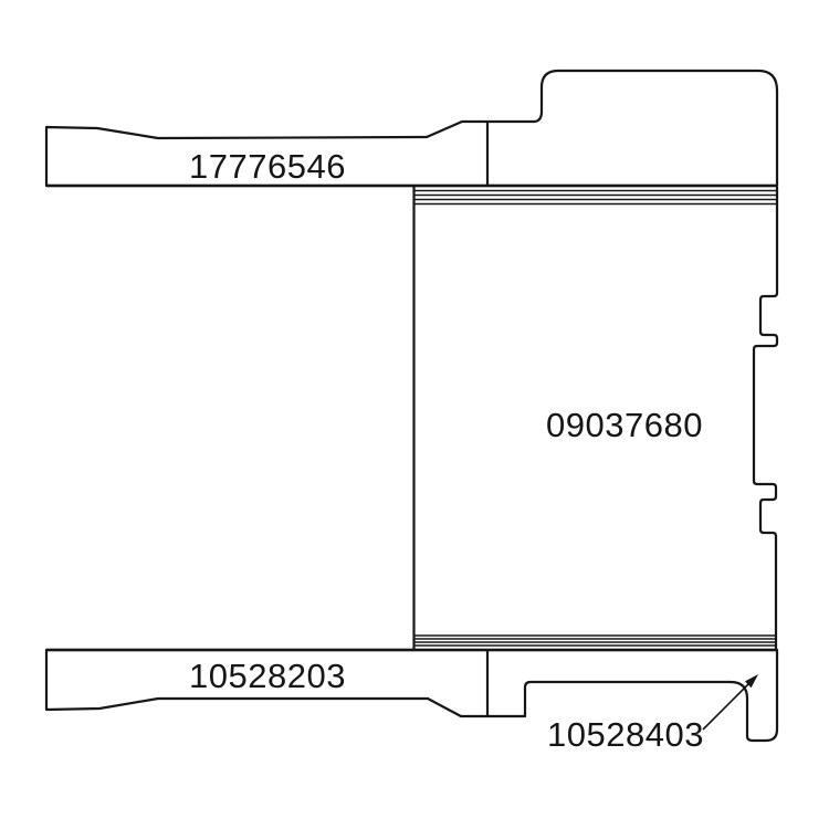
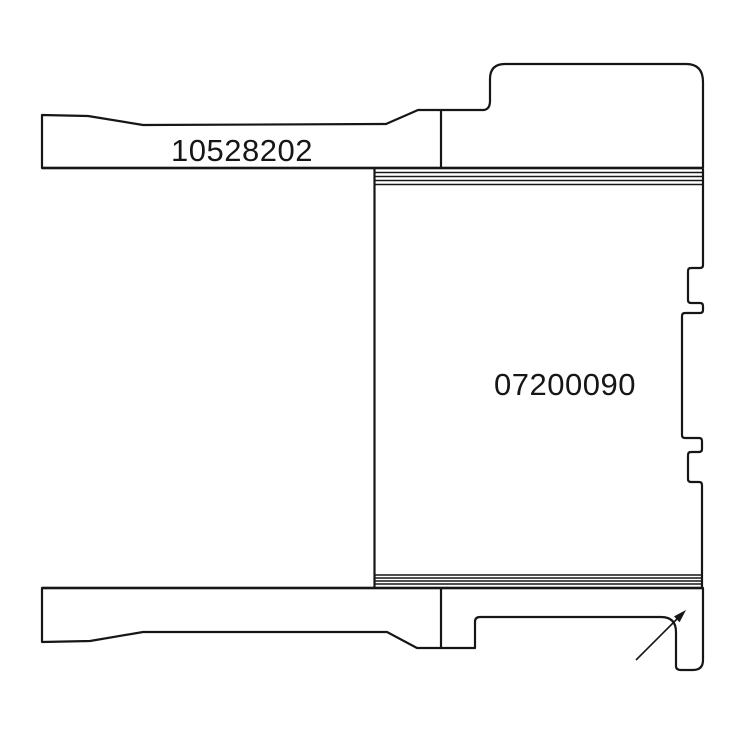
- 17776546
+ 10528202
- 09037680
+ 07200090
- 10528203
- 10528403
